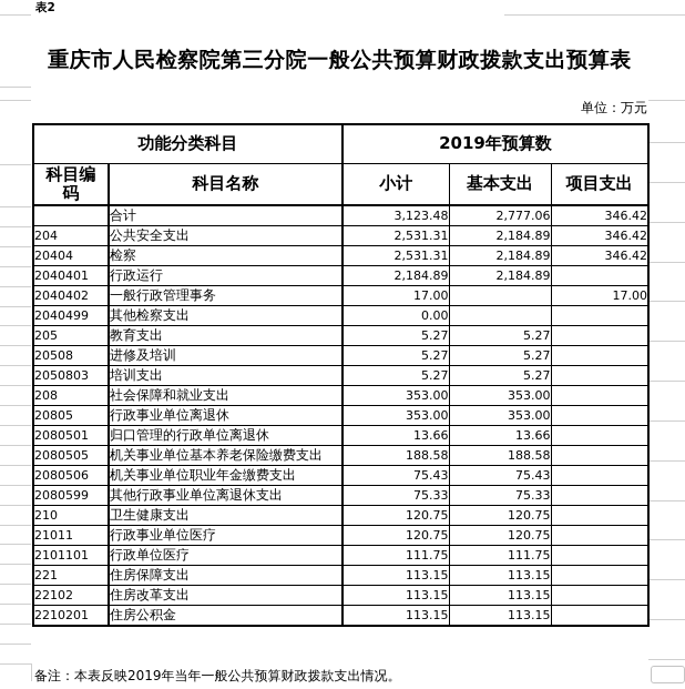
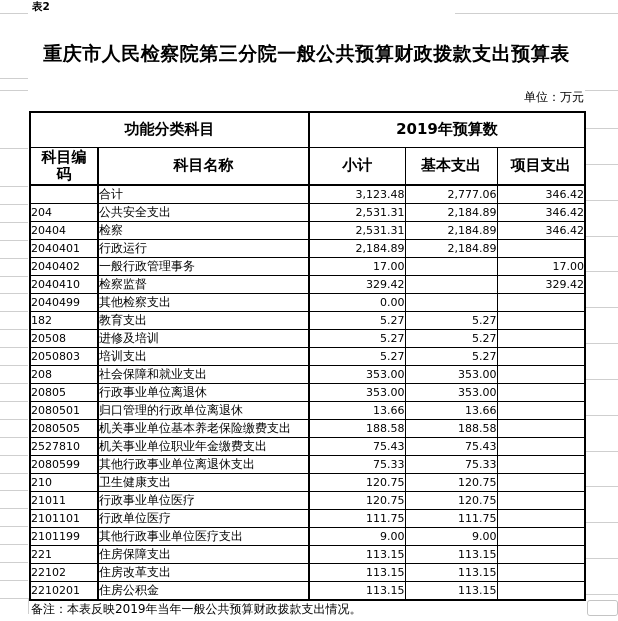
  表2
  重庆市人民检察院第三分院一般公共预算财政拨款支出预算表
  单位：万元
  功能分类科目	2019年预算数
  科目编码	科目名称	小计	基本支出	项目支出
  	合计	3,123.48	2,777.06	346.42
  204	公共安全支出	2,531.31	2,184.89	346.42
  20404	检察	2,531.31	2,184.89	346.42
  2040401	行政运行	2,184.89	2,184.89
  2040402	一般行政管理事务	17.00		17.00
+ 2040410	检察监督	329.42		329.42
  2040499	其他检察支出	0.00
- 205	教育支出	5.27	5.27
+ 182	教育支出	5.27	5.27
  20508	进修及培训	5.27	5.27
  2050803	培训支出	5.27	5.27
  208	社会保障和就业支出	353.00	353.00
  20805	行政事业单位离退休	353.00	353.00
  2080501	归口管理的行政单位离退休	13.66	13.66
  2080505	机关事业单位基本养老保险缴费支出	188.58	188.58
- 2080506	机关事业单位职业年金缴费支出	75.43	75.43
+ 2527810	机关事业单位职业年金缴费支出	75.43	75.43
  2080599	其他行政事业单位离退休支出	75.33	75.33
  210	卫生健康支出	120.75	120.75
  21011	行政事业单位医疗	120.75	120.75
  2101101	行政单位医疗	111.75	111.75
+ 2101199	其他行政事业单位医疗支出	9.00	9.00
  221	住房保障支出	113.15	113.15
  22102	住房改革支出	113.15	113.15
  2210201	住房公积金	113.15	113.15
  备注：本表反映2019年当年一般公共预算财政拨款支出情况。
